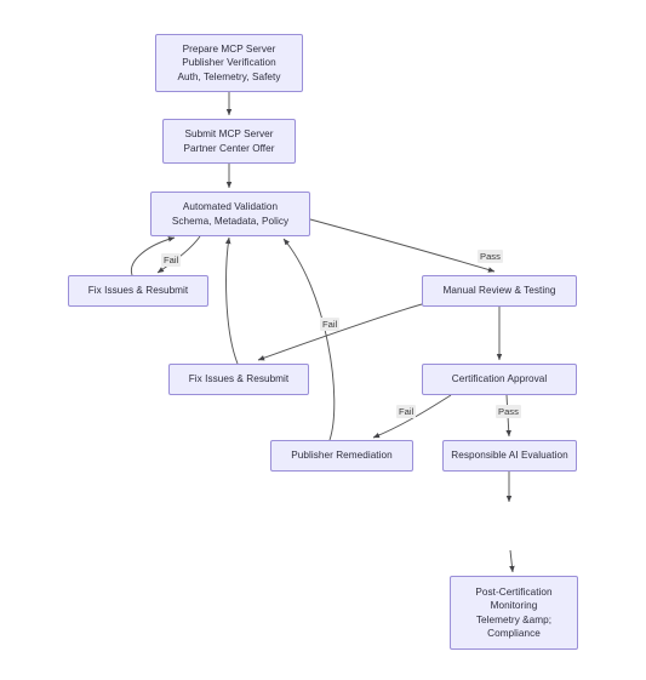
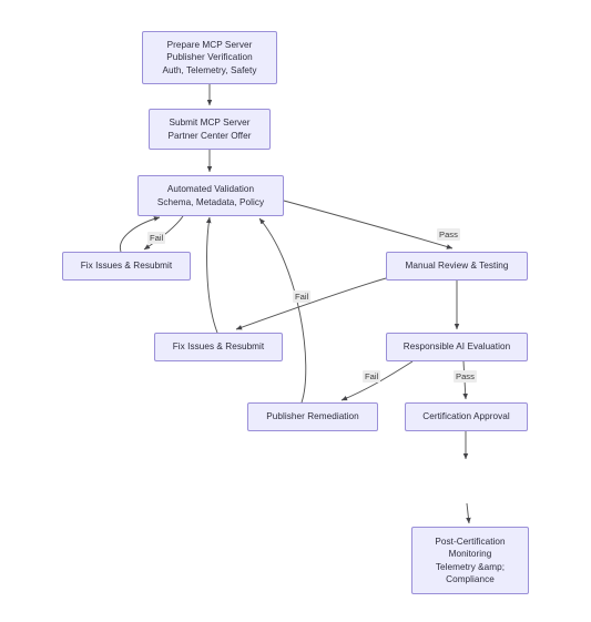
  Prepare MCP Server
  Publisher Verification
  Auth, Telemetry, Safety
  Submit MCP Server
  Partner Center Offer
  Automated Validation
  Schema, Metadata, Policy
  Fix Issues & Resubmit
  Manual Review & Testing
  Fix Issues & Resubmit
- Certification Approval
+ Responsible AI Evaluation
  Publisher Remediation
- Responsible AI Evaluation
+ Certification Approval
  Post-Certification
  Monitoring
  Telemetry &amp;
  Compliance
  Fail
  Pass
  Fail
  Fail
  Pass
